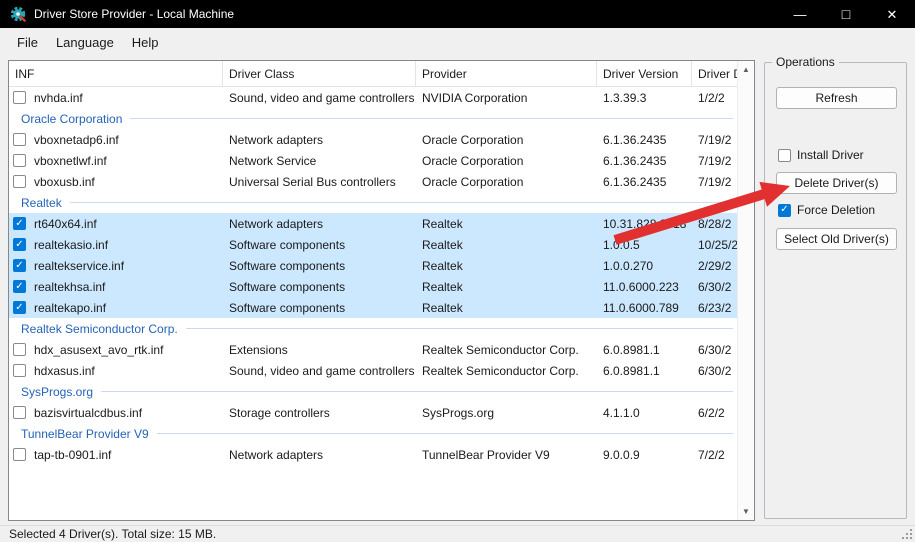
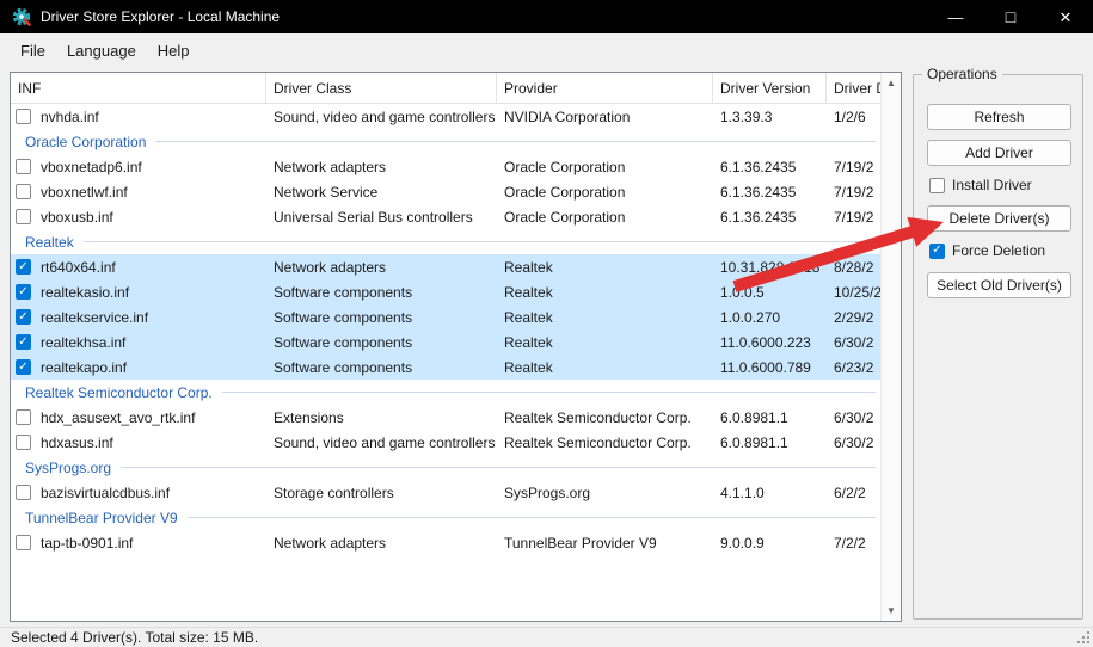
- Driver Store Provider - Local Machine
+ Driver Store Explorer - Local Machine
  —
  □
  ✕
  File
  Language
  Help
  INF
  Driver Class
  Provider
  Driver Version
  Driver
  nvhda.inf
  Sound, video and game controllers
  NVIDIA Corporation
  1.3.39.3
- 1/2/2
+ 1/2/6
  Oracle Corporation
  vboxnetadp6.inf
  Network adapters
  Oracle Corporation
  6.1.36.2435
  7/19/2
  vboxnetlwf.inf
  Network Service
  Oracle Corporation
  6.1.36.2435
  7/19/2
  vboxusb.inf
  Universal Serial Bus controllers
  Oracle Corporation
  6.1.36.2435
  7/19/2
  Realtek
  ✓
  rt640x64.inf
  Network adapters
  Realtek
  8/28/2
  ✓
  realtekasio.inf
  Software components
  Realtek
  1.0.0.5
  10/25/2
  ✓
  realtekservice.inf
  Software components
  Realtek
  1.0.0.270
  2/29/2
  ✓
  realtekhsa.inf
  Software components
  Realtek
  11.0.6000.223
  6/30/2
  ✓
  realtekapo.inf
  Software components
  Realtek
  11.0.6000.789
  6/23/2
  Realtek Semiconductor Corp.
  hdx_asusext_avo_rtk.inf
  Extensions
  Realtek Semiconductor Corp.
  6.0.8981.1
  6/30/2
  hdxasus.inf
  Sound, video and game controllers
  Realtek Semiconductor Corp.
  6.0.8981.1
  6/30/2
  SysProgs.org
  bazisvirtualcdbus.inf
  Storage controllers
  SysProgs.org
  4.1.1.0
  6/2/2
  TunnelBear Provider V9
  tap-tb-0901.inf
  Network adapters
  TunnelBear Provider V9
  9.0.0.9
  7/2/2
  ▲
  ▼
  Operations
  Refresh
+ Add Driver
  Install Driver
  Delete Driver(s)
  ✓
  Force Deletion
  Select Old Driver(s)
  Selected 4 Driver(s). Total size: 15 MB.
